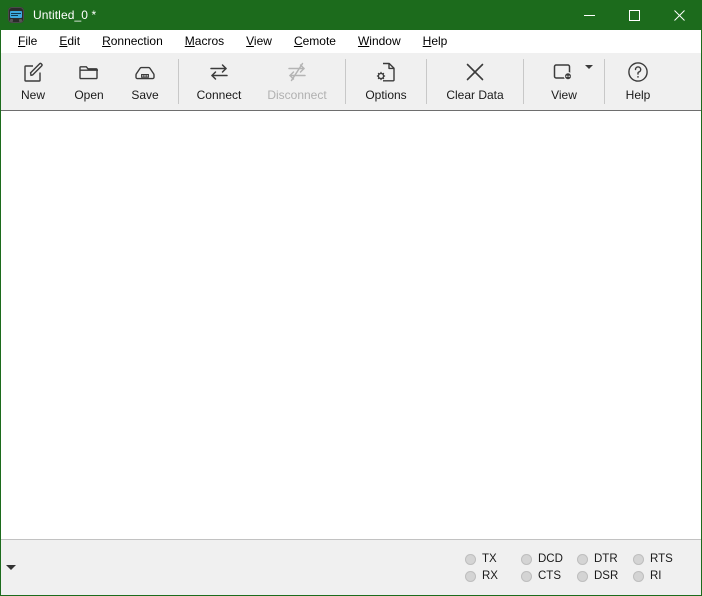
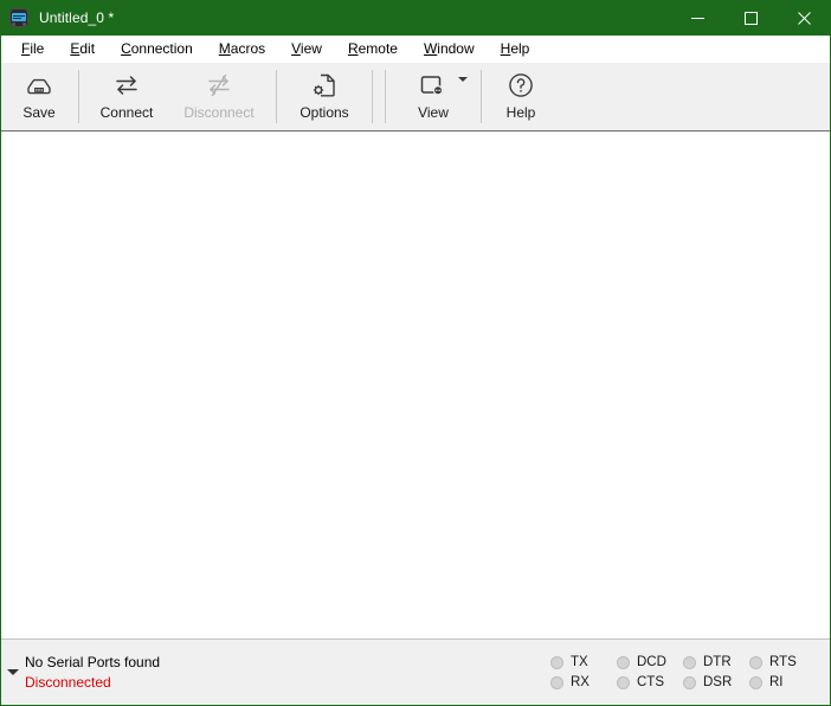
  Untitled_0 *
  File
  Edit
- Ronnection
+ Connection
  Macros
  View
- Cemote
+ Remote
  Window
  Help
- New
- Open
  Save
  Connect
  Disconnect
  Options
- Clear Data
  View
  Help
+ No Serial Ports found
+ Disconnected
  TX
  RX
  DCD
  CTS
  DTR
  DSR
  RTS
  RI
